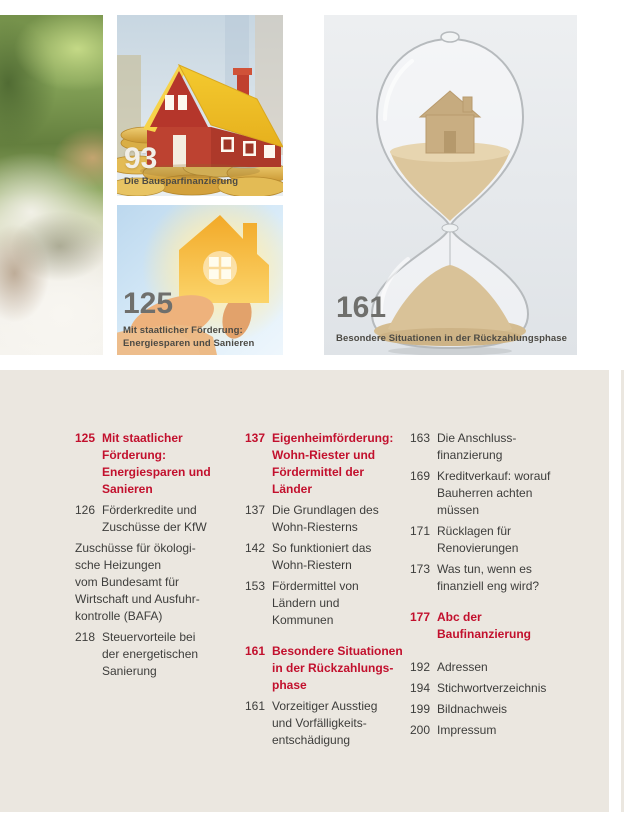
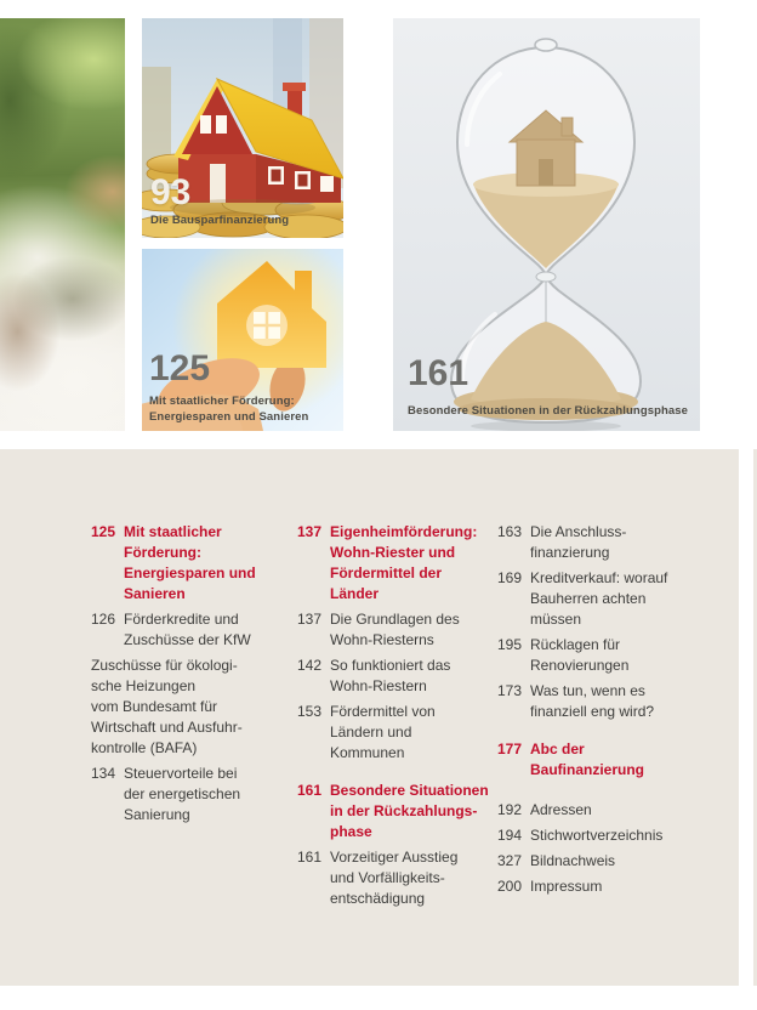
  93
  Die Bausparfinanzierung
  125
  Mit staatlicher Förderung:
  Energiesparen und Sanieren
  161
  Besondere Situationen in der Rückzahlungsphase
  125
  Mit staatlicher
  Förderung:
  Energiesparen und
  Sanieren
  126
  Förderkredite und
  Zuschüsse der KfW
  Zuschüsse für ökologi-
  sche Heizungen
  vom Bundesamt für
  Wirtschaft und Ausfuhr-
  kontrolle (BAFA)
- 218
+ 134
  Steuervorteile bei
  der energetischen
  Sanierung
  137
  Eigenheimförderung:
  Wohn-Riester und
  Fördermittel der
  Länder
  137
  Die Grundlagen des
  Wohn-Riesterns
  142
  So funktioniert das
  Wohn-Riestern
  153
  Fördermittel von
  Ländern und
  Kommunen
  161
  Besondere Situationen
  in der Rückzahlungs-
  phase
  161
  Vorzeitiger Ausstieg
  und Vorfälligkeits-
  entschädigung
  163
  Die Anschluss-
  finanzierung
  169
  Kreditverkauf: worauf
  Bauherren achten
  müssen
- 171
+ 195
  Rücklagen für
  Renovierungen
  173
  Was tun, wenn es
  finanziell eng wird?
  177
  Abc der
  Baufinanzierung
  192
  Adressen
  194
  Stichwortverzeichnis
- 199
+ 327
  Bildnachweis
  200
  Impressum
